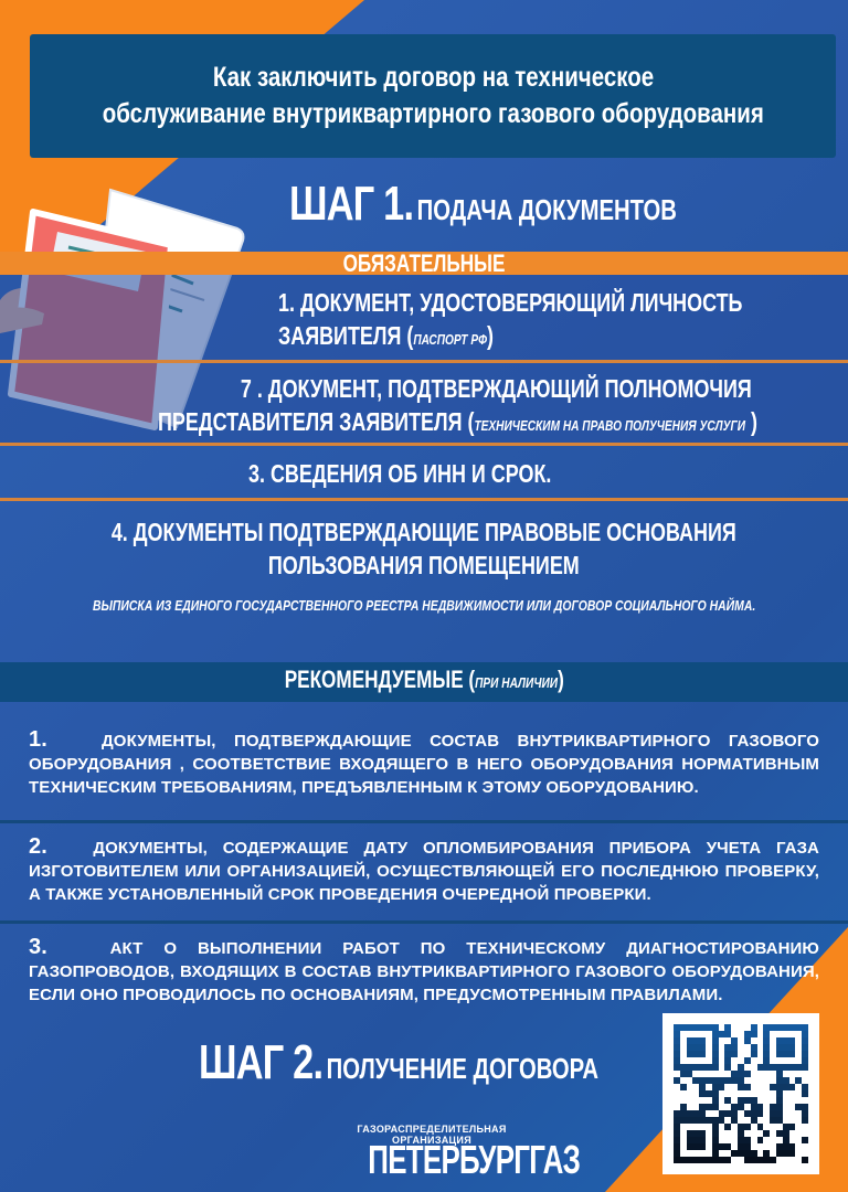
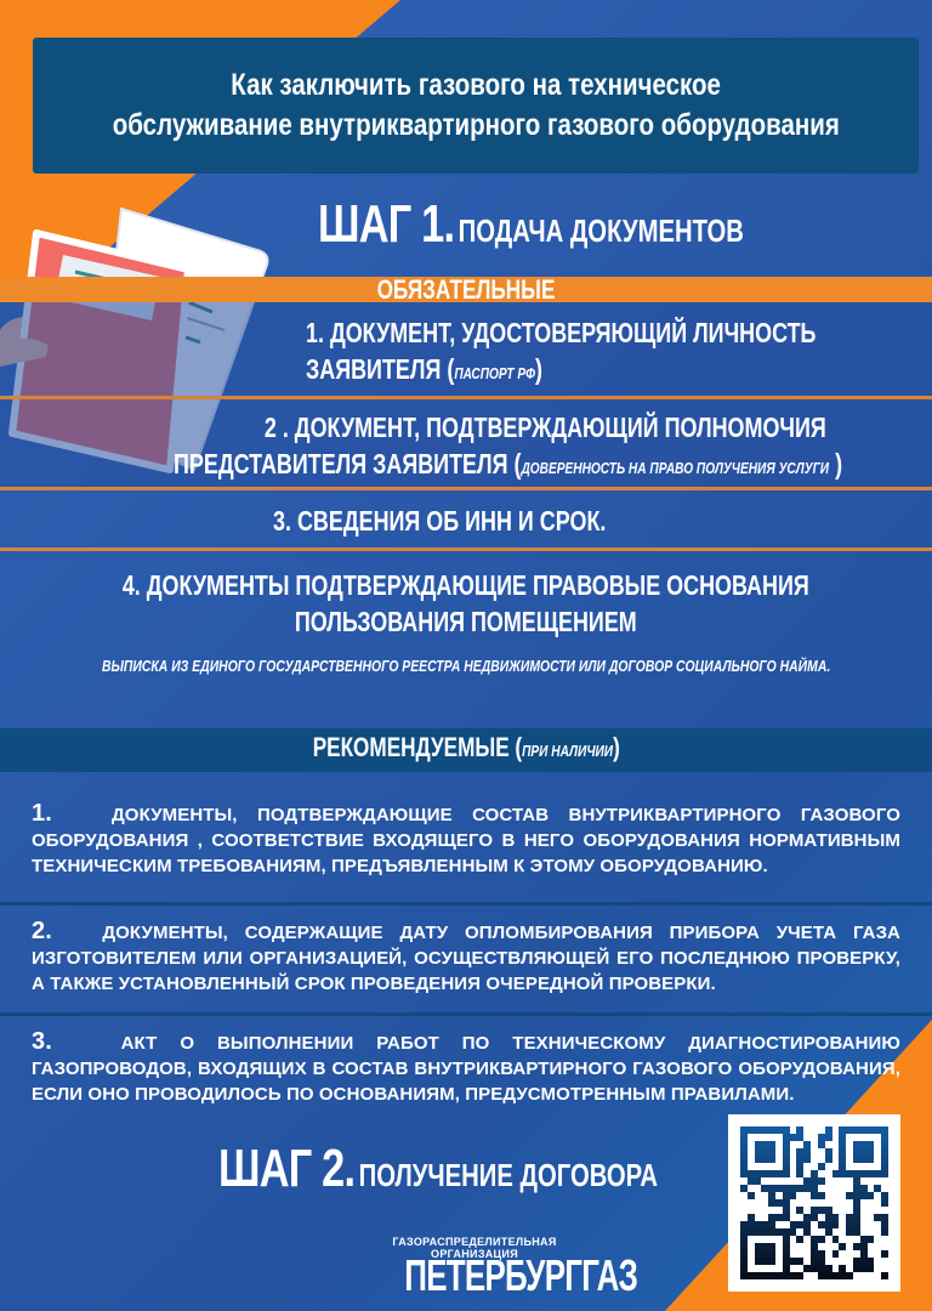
- Как заключить договор на техническое
+ Как заключить газового на техническое
  обслуживание внутриквартирного газового оборудования
  ШАГ 1. ПОДАЧА ДОКУМЕНТОВ
  ОБЯЗАТЕЛЬНЫЕ
  1. ДОКУМЕНТ, УДОСТОВЕРЯЮЩИЙ ЛИЧНОСТЬ
  ЗАЯВИТЕЛЯ (ПАСПОРТ РФ)
- 7 . ДОКУМЕНТ, ПОДТВЕРЖДАЮЩИЙ ПОЛНОМОЧИЯ
+ 2 . ДОКУМЕНТ, ПОДТВЕРЖДАЮЩИЙ ПОЛНОМОЧИЯ
- ПРЕДСТАВИТЕЛЯ ЗАЯВИТЕЛЯ (ТЕХНИЧЕСКИМ НА ПРАВО ПОЛУЧЕНИЯ УСЛУГИ )
+ ПРЕДСТАВИТЕЛЯ ЗАЯВИТЕЛЯ (ДОВЕРЕННОСТЬ НА ПРАВО ПОЛУЧЕНИЯ УСЛУГИ )
  3. СВЕДЕНИЯ ОБ ИНН И СРОК.
  4. ДОКУМЕНТЫ ПОДТВЕРЖДАЮЩИЕ ПРАВОВЫЕ ОСНОВАНИЯ
  ПОЛЬЗОВАНИЯ ПОМЕЩЕНИЕМ
  ВЫПИСКА ИЗ ЕДИНОГО ГОСУДАРСТВЕННОГО РЕЕСТРА НЕДВИЖИМОСТИ ИЛИ ДОГОВОР СОЦИАЛЬНОГО НАЙМА.
  РЕКОМЕНДУЕМЫЕ (ПРИ НАЛИЧИИ)
  1. ДОКУМЕНТЫ, ПОДТВЕРЖДАЮЩИЕ СОСТАВ ВНУТРИКВАРТИРНОГО ГАЗОВОГО ОБОРУДОВАНИЯ , СООТВЕТСТВИЕ ВХОДЯЩЕГО В НЕГО ОБОРУДОВАНИЯ НОРМАТИВНЫМ ТЕХНИЧЕСКИМ ТРЕБОВАНИЯМ, ПРЕДЪЯВЛЕННЫМ К ЭТОМУ ОБОРУДОВАНИЮ.
  2. ДОКУМЕНТЫ, СОДЕРЖАЩИЕ ДАТУ ОПЛОМБИРОВАНИЯ ПРИБОРА УЧЕТА ГАЗА ИЗГОТОВИТЕЛЕМ ИЛИ ОРГАНИЗАЦИЕЙ, ОСУЩЕСТВЛЯЮЩЕЙ ЕГО ПОСЛЕДНЮЮ ПРОВЕРКУ, А ТАКЖЕ УСТАНОВЛЕННЫЙ СРОК ПРОВЕДЕНИЯ ОЧЕРЕДНОЙ ПРОВЕРКИ.
  3. АКТ О ВЫПОЛНЕНИИ РАБОТ ПО ТЕХНИЧЕСКОМУ ДИАГНОСТИРОВАНИЮ ГАЗОПРОВОДОВ, ВХОДЯЩИХ В СОСТАВ ВНУТРИКВАРТИРНОГО ГАЗОВОГО ОБОРУДОВАНИЯ, ЕСЛИ ОНО ПРОВОДИЛОСЬ ПО ОСНОВАНИЯМ, ПРЕДУСМОТРЕННЫМ ПРАВИЛАМИ.
  ШАГ 2. ПОЛУЧЕНИЕ ДОГОВОРА
  ГАЗОРАСПРЕДЕЛИТЕЛЬНАЯ ОРГАНИЗАЦИЯ
  ПЕТЕРБУРГГАЗ
